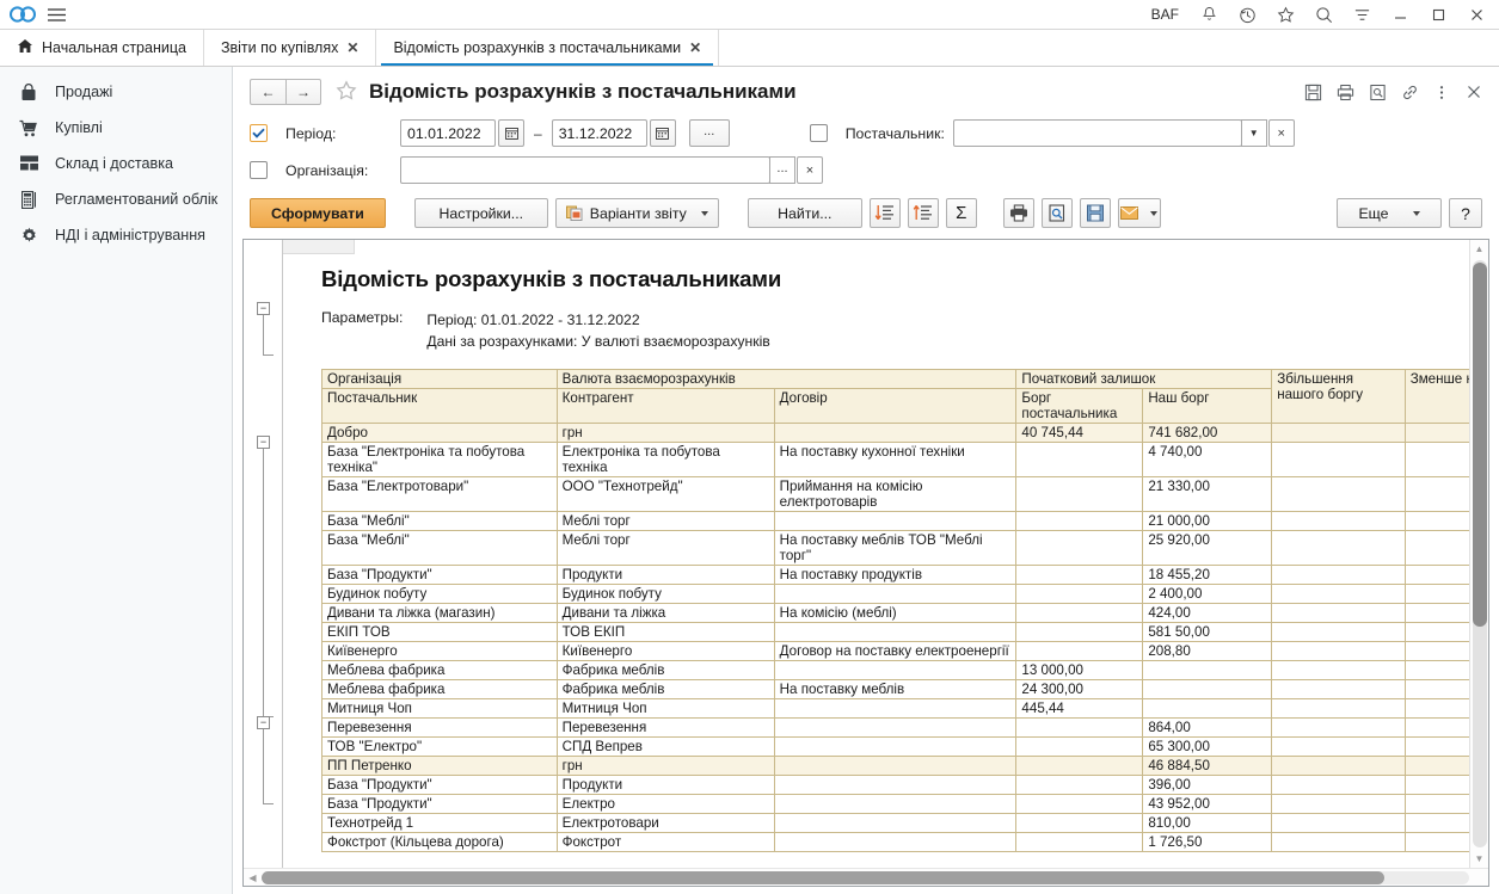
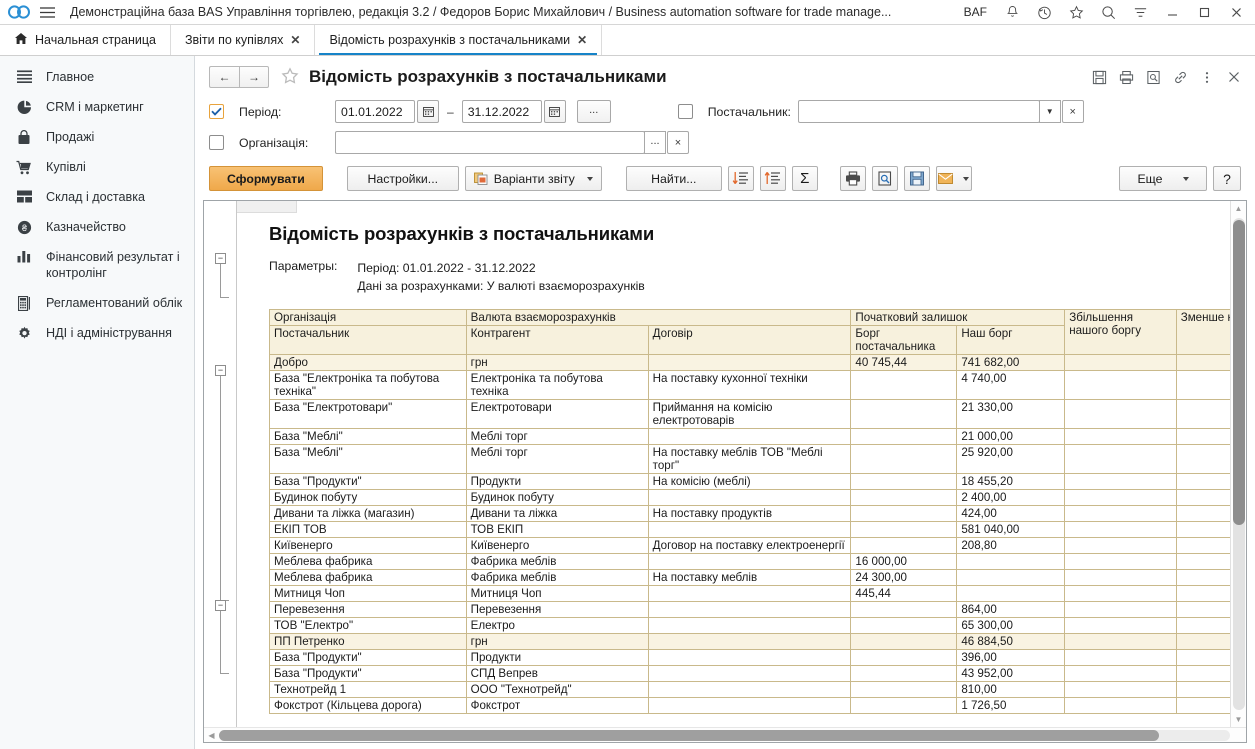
+ Демонстраційна база BAS Управління торгівлею, редакція 3.2 / Федоров Борис Михайлович / Business automation software for trade manage...
  BAF
  Начальная страница
  Звіти по купівлях
  ✕
  Відомість розрахунків з постачальниками
  ✕
+ Главное
+ CRM і маркетинг
  Продажі
  Купівлі
  Склад і доставка
+ ₴
+ Казначейство
+ Фінансовий результат і контролінг
  Регламентований облік
  НДІ і адміністрування
  ←
  →
  Відомість розрахунків з постачальниками
  Період:
  01.01.2022
  –
  31.12.2022
  ...
  Постачальник:
  ▼
  ×
  Організація:
  ...
  ×
  Сформувати
  Настройки...
  Варіанти звіту
  Найти...
  Σ
  Еще
  ?
  −
  −
  −
  Відомість розрахунків з постачальниками
  Параметры:
  Період: 01.01.2022 - 31.12.2022
  Дані за розрахунками: У валюті взаєморозрахунків
  Організація	Валюта взаєморозрахунків	Початковий залишок	Збільшення нашого боргу	Зменше
  Постачальник	Контрагент	Договір	Борг постачальника	Наш борг
  Добро	грн		40 745,44	741 682,00
  База "Електроніка та побутова техніка"	Електроніка та побутова техніка	На поставку кухонної техніки		4 740,00
- База "Електротовари"	ООО "Технотрейд"	Приймання на комісію електротоварів		21 330,00
+ База "Електротовари"	Електротовари	Приймання на комісію електротоварів		21 330,00
  База "Меблі"	Меблі торг			21 000,00
  База "Меблі"	Меблі торг	На поставку меблів ТОВ "Меблі торг"		25 920,00
- База "Продукти"	Продукти	На поставку продуктів		18 455,20
+ База "Продукти"	Продукти	На комісію (меблі)		18 455,20
  Будинок побуту	Будинок побуту			2 400,00
- Дивани та ліжка (магазин)	Дивани та ліжка	На комісію (меблі)		424,00
+ Дивани та ліжка (магазин)	Дивани та ліжка	На поставку продуктів		424,00
- ЕКІП ТОВ	ТОВ ЕКІП			581 50,00
+ ЕКІП ТОВ	ТОВ ЕКІП			581 040,00
  Київенерго	Київенерго	Договор на поставку електроенергії		208,80
- Меблева фабрика	Фабрика меблів		13 000,00
+ Меблева фабрика	Фабрика меблів		16 000,00
  Меблева фабрика	Фабрика меблів	На поставку меблів	24 300,00
  Митниця Чоп	Митниця Чоп		445,44
  Перевезення	Перевезення			864,00
- ТОВ "Електро"	СПД Вепрев			65 300,00
+ ТОВ "Електро"	Електро			65 300,00
  ПП Петренко	грн			46 884,50
  База "Продукти"	Продукти			396,00
- База "Продукти"	Електро			43 952,00
+ База "Продукти"	СПД Вепрев			43 952,00
- Технотрейд 1	Електротовари			810,00
+ Технотрейд 1	ООО "Технотрейд"			810,00
  Фокстрот (Кільцева дорога)	Фокстрот			1 726,50
  ▲
  ▼
  ◀
